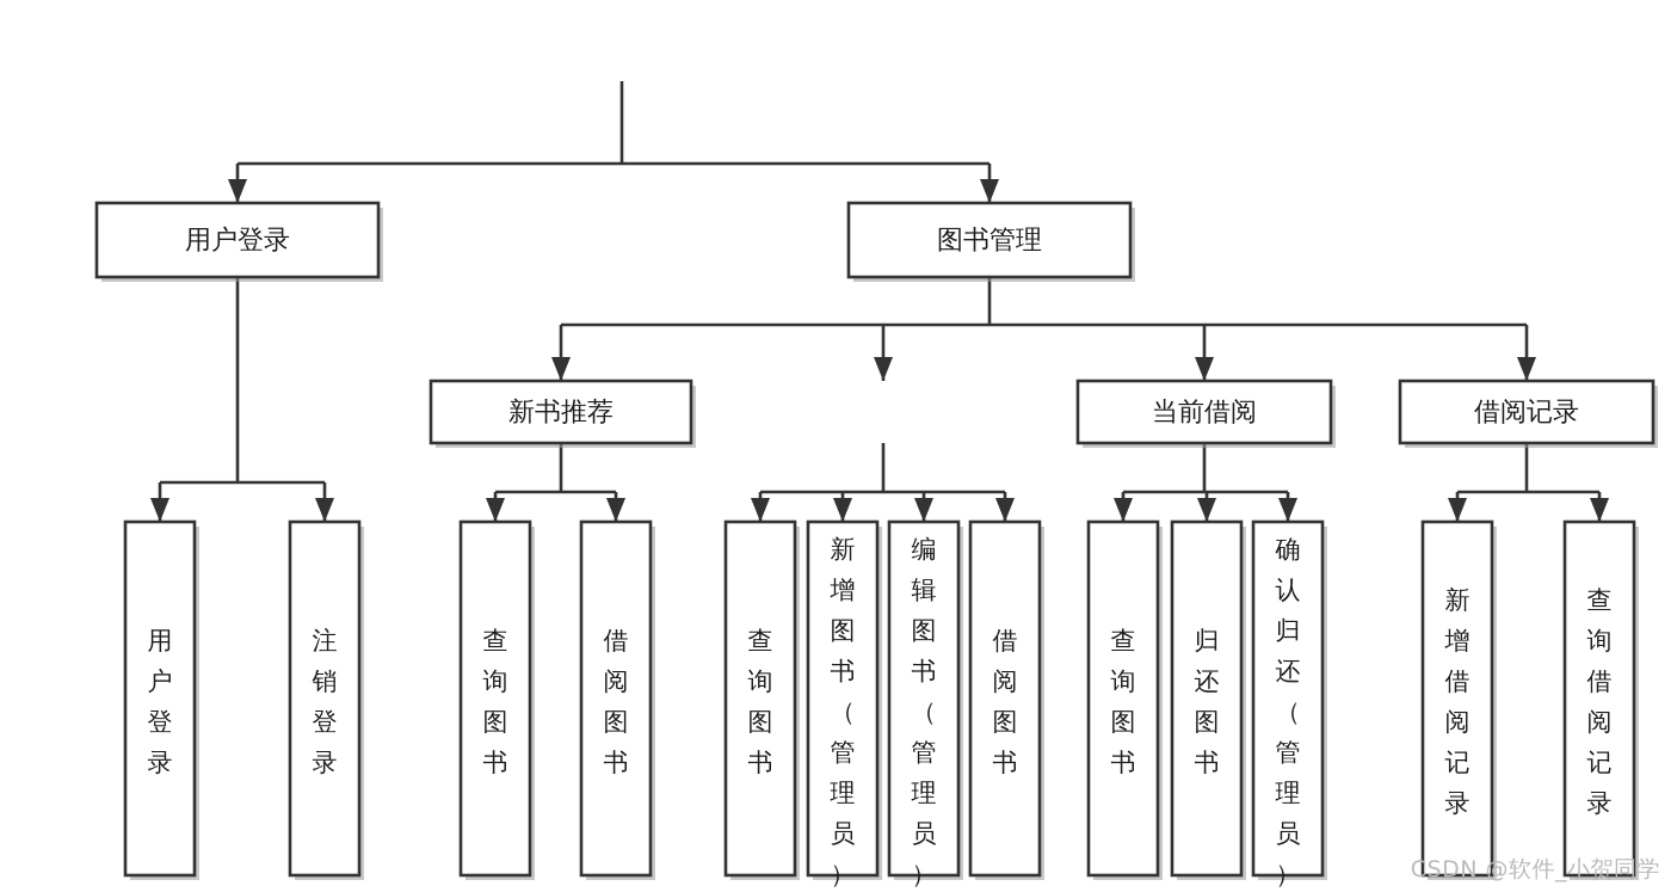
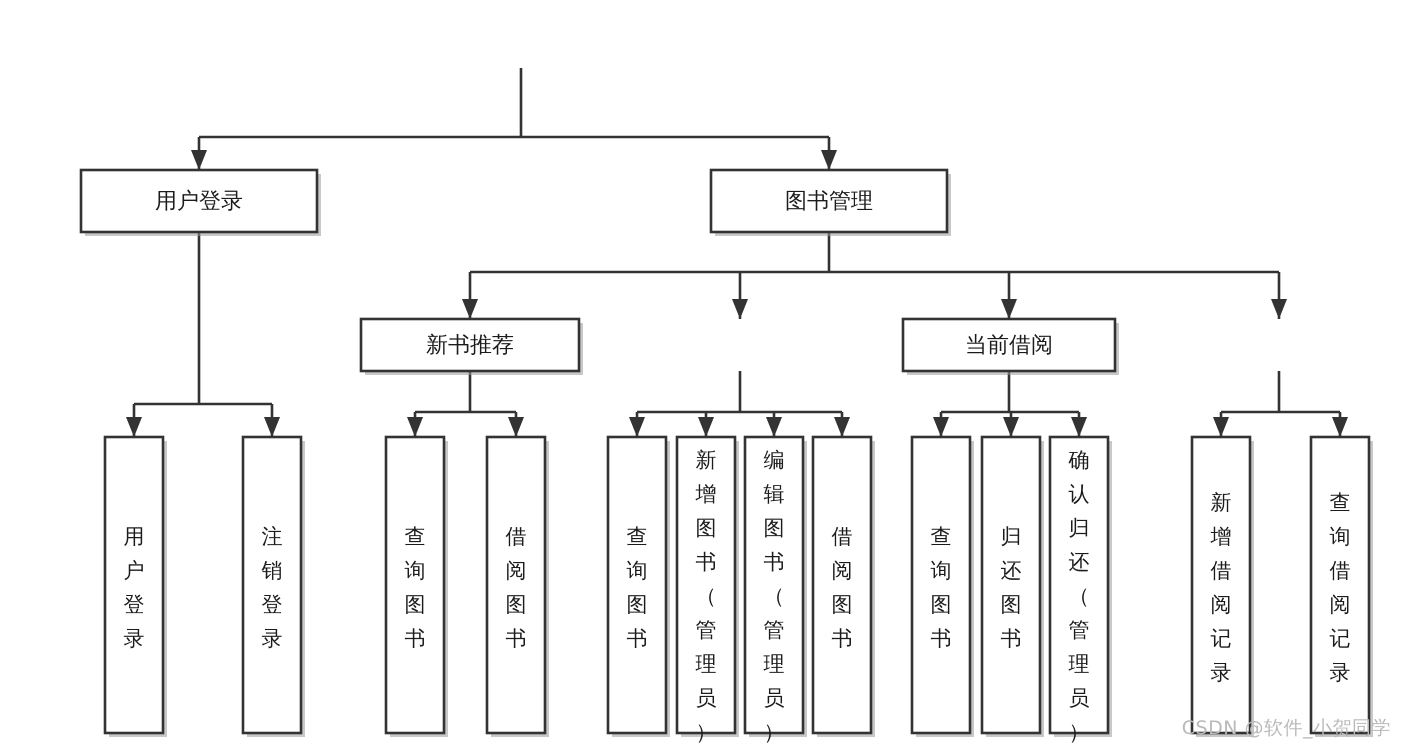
  用户登录
  图书管理
  新书推荐
  当前借阅
- 借阅记录
  用户登录
  注销登录
  查询图书
  借阅图书
  查询图书
  新增图书（管理员）
  编辑图书（管理员）
  借阅图书
  查询图书
  归还图书
  确认归还（管理员）
  新增借阅记录
  查询借阅记录
  CSDN @软件_小贺同学
